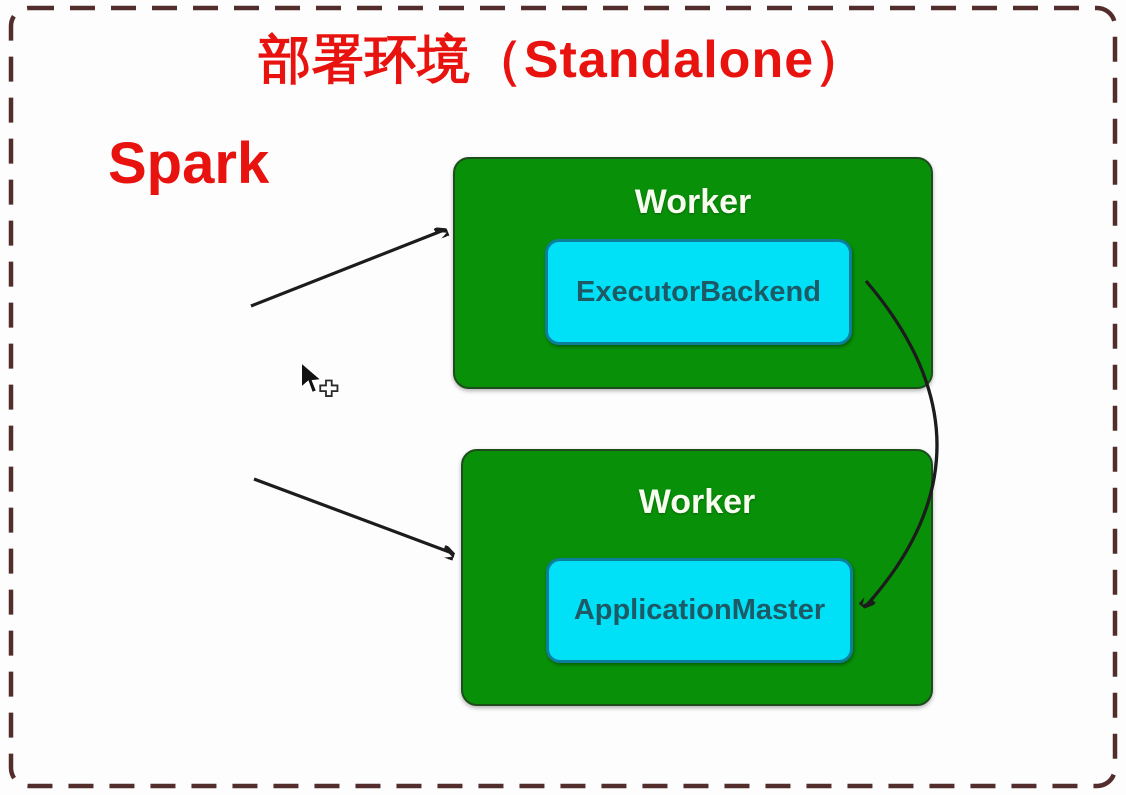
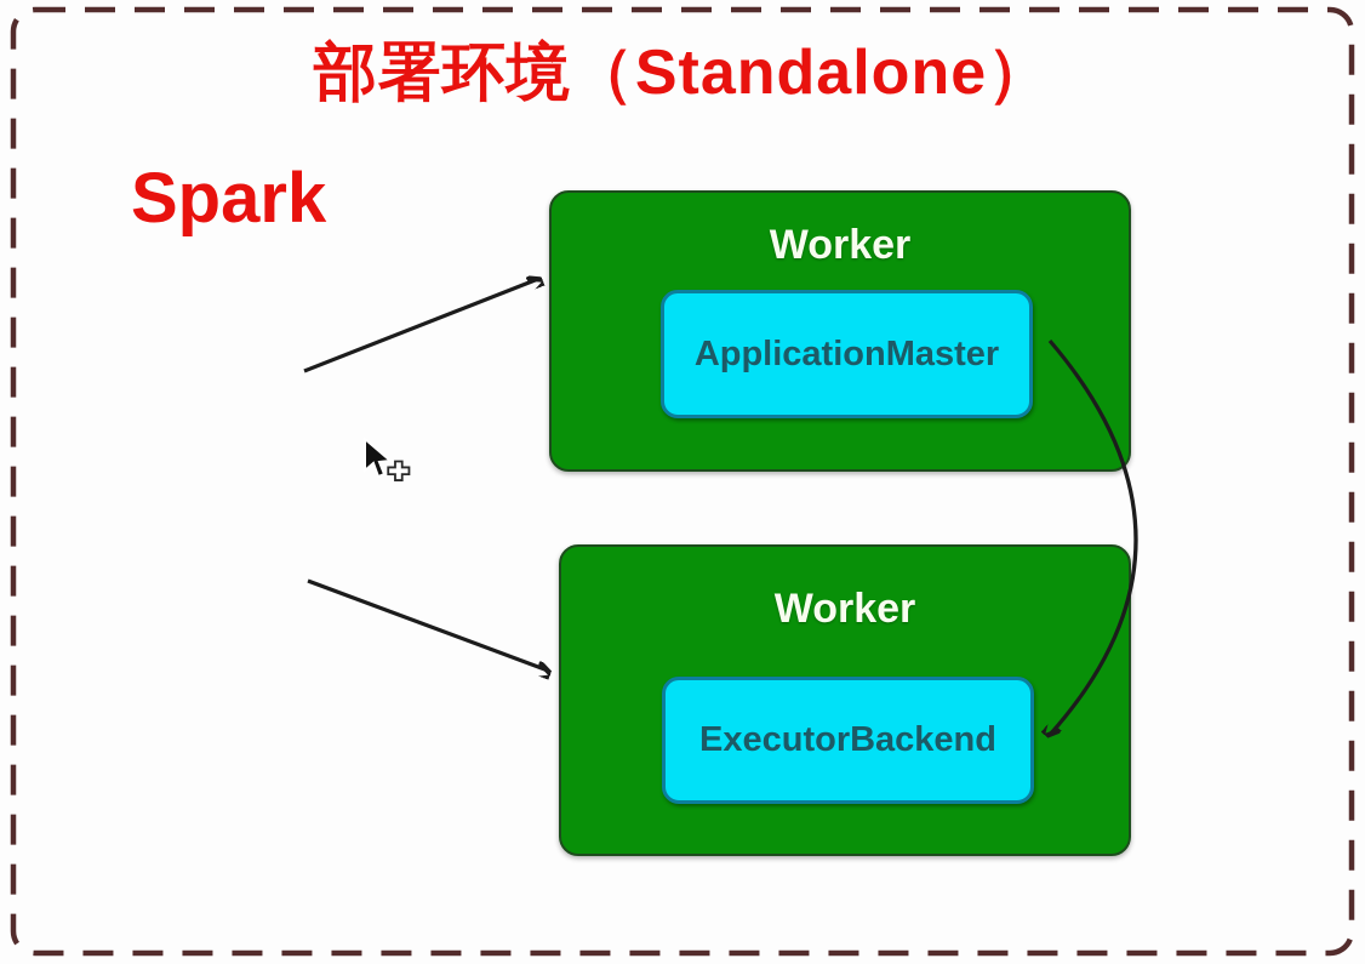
  部署环境（Standalone）
  Spark
  Worker
- ExecutorBackend
+ ApplicationMaster
  Worker
- ApplicationMaster
+ ExecutorBackend
